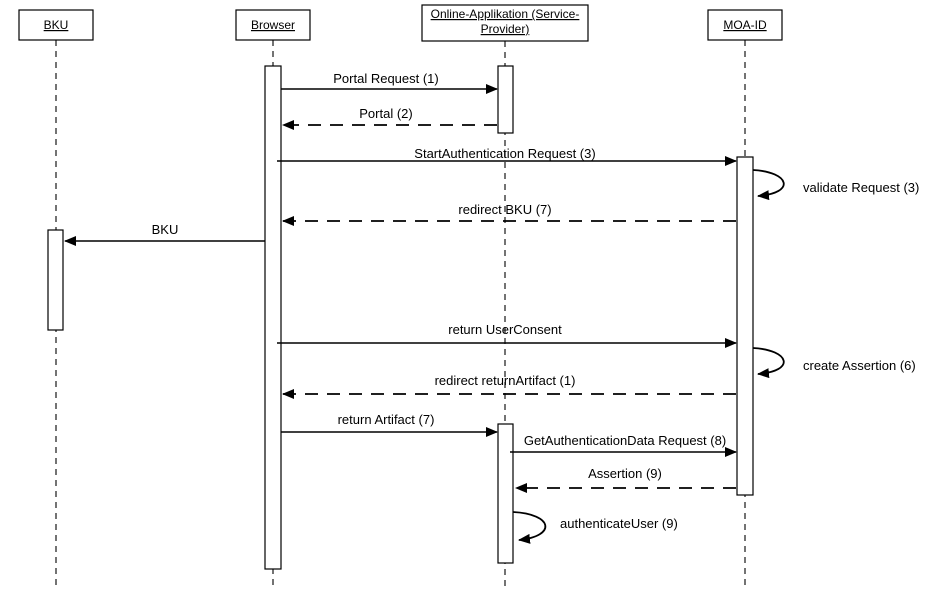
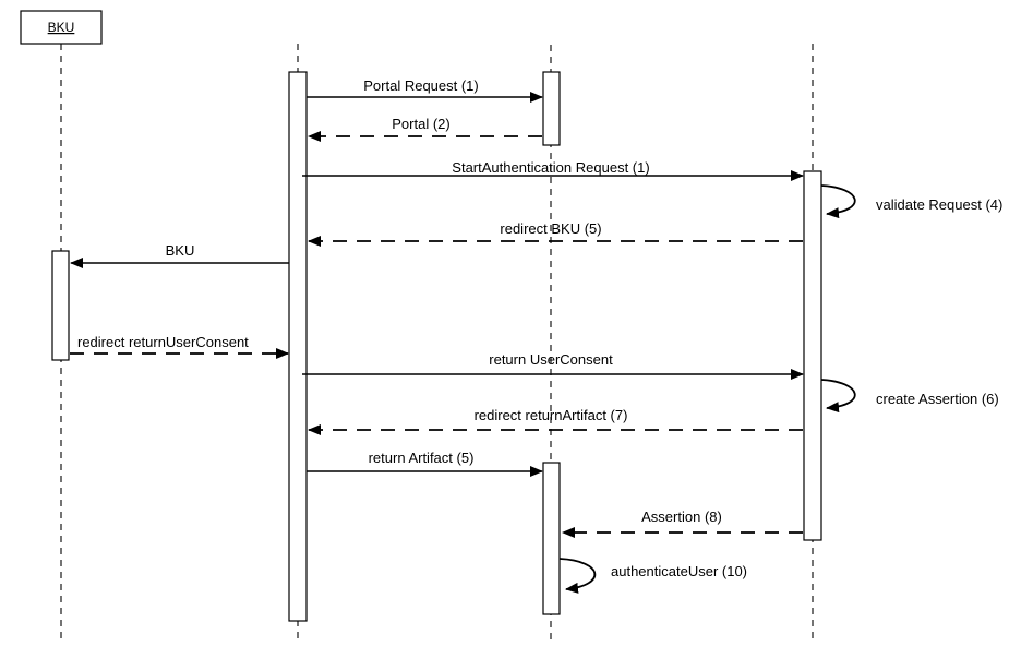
  BKU
- Browser
- Online-Applikation (Service-
- Provider)
- MOA-ID
  Portal Request (1)
  Portal (2)
- StartAuthentication Request (3)
+ StartAuthentication Request (1)
- validate Request (3)
+ validate Request (4)
- redirect BKU (7)
+ redirect BKU (5)
  BKU
+ redirect returnUserConsent
  return UserConsent
  create Assertion (6)
- redirect returnArtifact (1)
+ redirect returnArtifact (7)
- return Artifact (7)
+ return Artifact (5)
- GetAuthenticationData Request (8)
- Assertion (9)
+ Assertion (8)
- authenticateUser (9)
+ authenticateUser (10)
